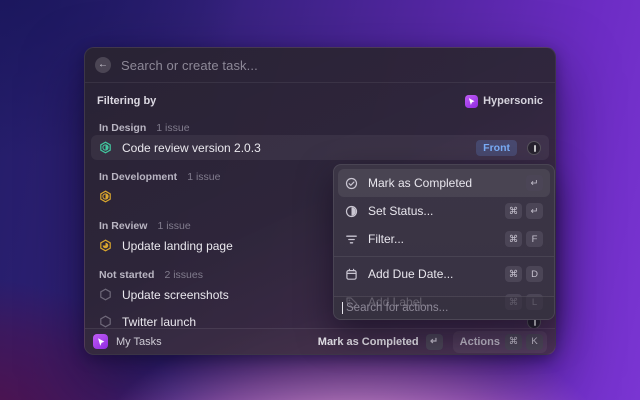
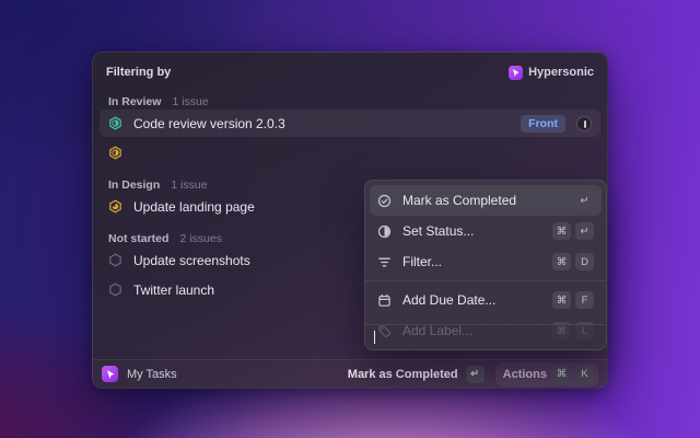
- ←
- Search or create task...
  Filtering by
  Hypersonic
- In Design 1 issue
+ In Review 1 issue
  Code review version 2.0.3
  Front
- In Development 1 issue
- In Review 1 issue
+ In Design 1 issue
  Update landing page
  Not started 2 issues
  Update screenshots
  Twitter launch
  Mark as Completed
  ↵
  Set Status...
  ⌘
  ↵
  Filter...
  ⌘
- F
+ D
  Add Due Date...
  ⌘
- D
+ F
  Add Label...
  ⌘
  L
- Search for actions...
  My Tasks
  Mark as Completed
  ↵
  Actions
  ⌘
  K
